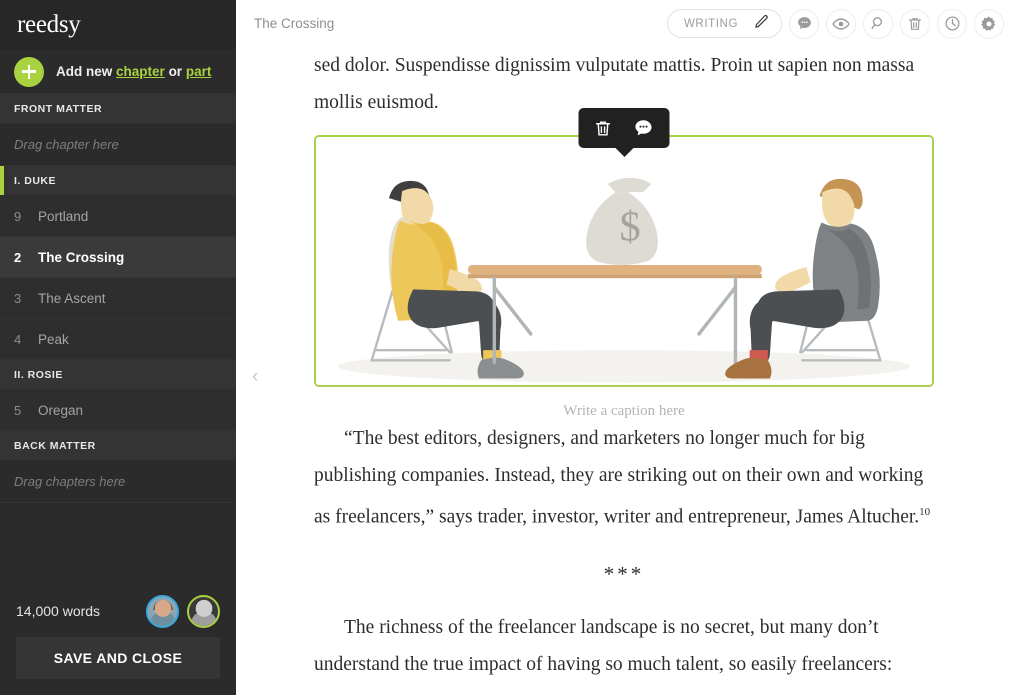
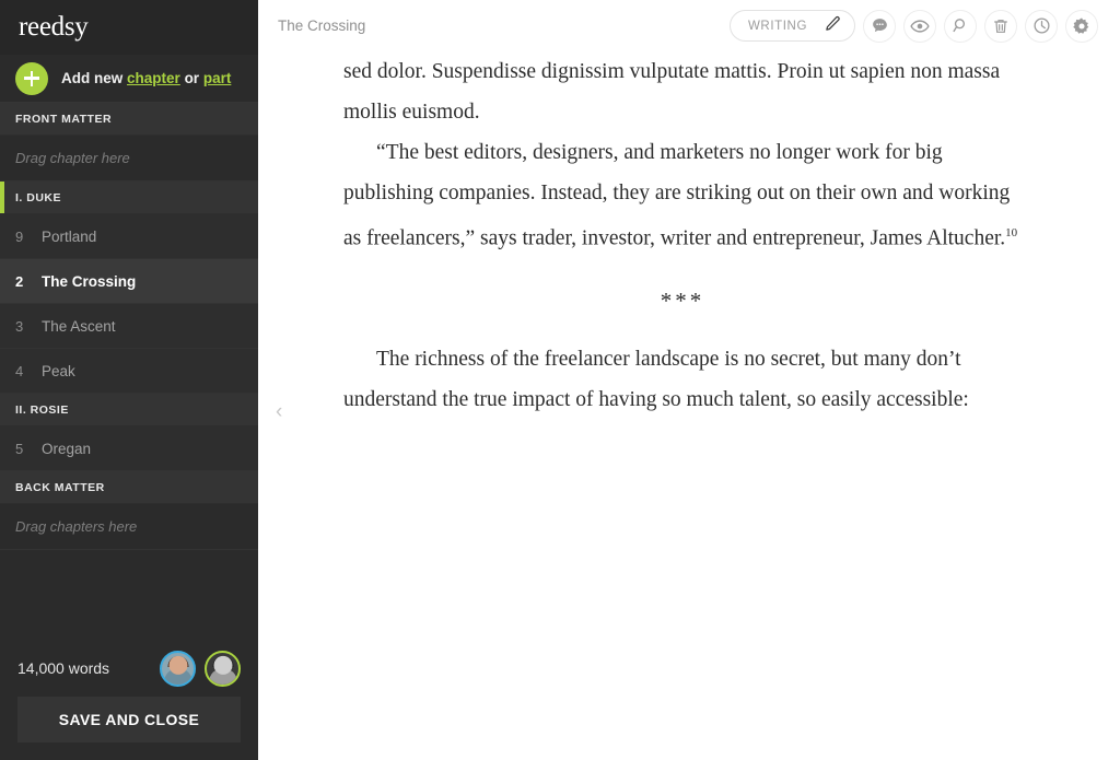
  reedsy
  Add new chapter or part
  FRONT MATTER
  Drag chapter here
  I. DUKE
  9
  Portland
  2
  The Crossing
  3
  The Ascent
  4
  Peak
  II. ROSIE
  5
  Oregan
  BACK MATTER
  Drag chapters here
  14,000 words
  SAVE AND CLOSE
  The Crossing
  WRITING
  ‹
  sed dolor. Suspendisse dignissim vulputate mattis. Proin ut sapien non massa mollis euismod.
- $
- Write a caption here
- “The best editors, designers, and marketers no longer much for big publishing companies. Instead, they are striking out on their own and working as freelancers,” says trader, investor, writer and entrepreneur, James Altucher.10
+ “The best editors, designers, and marketers no longer work for big publishing companies. Instead, they are striking out on their own and working as freelancers,” says trader, investor, writer and entrepreneur, James Altucher.10
  ***
- The richness of the freelancer landscape is no secret, but many don’t understand the true impact of having so much talent, so easily freelancers:
+ The richness of the freelancer landscape is no secret, but many don’t understand the true impact of having so much talent, so easily accessible:
